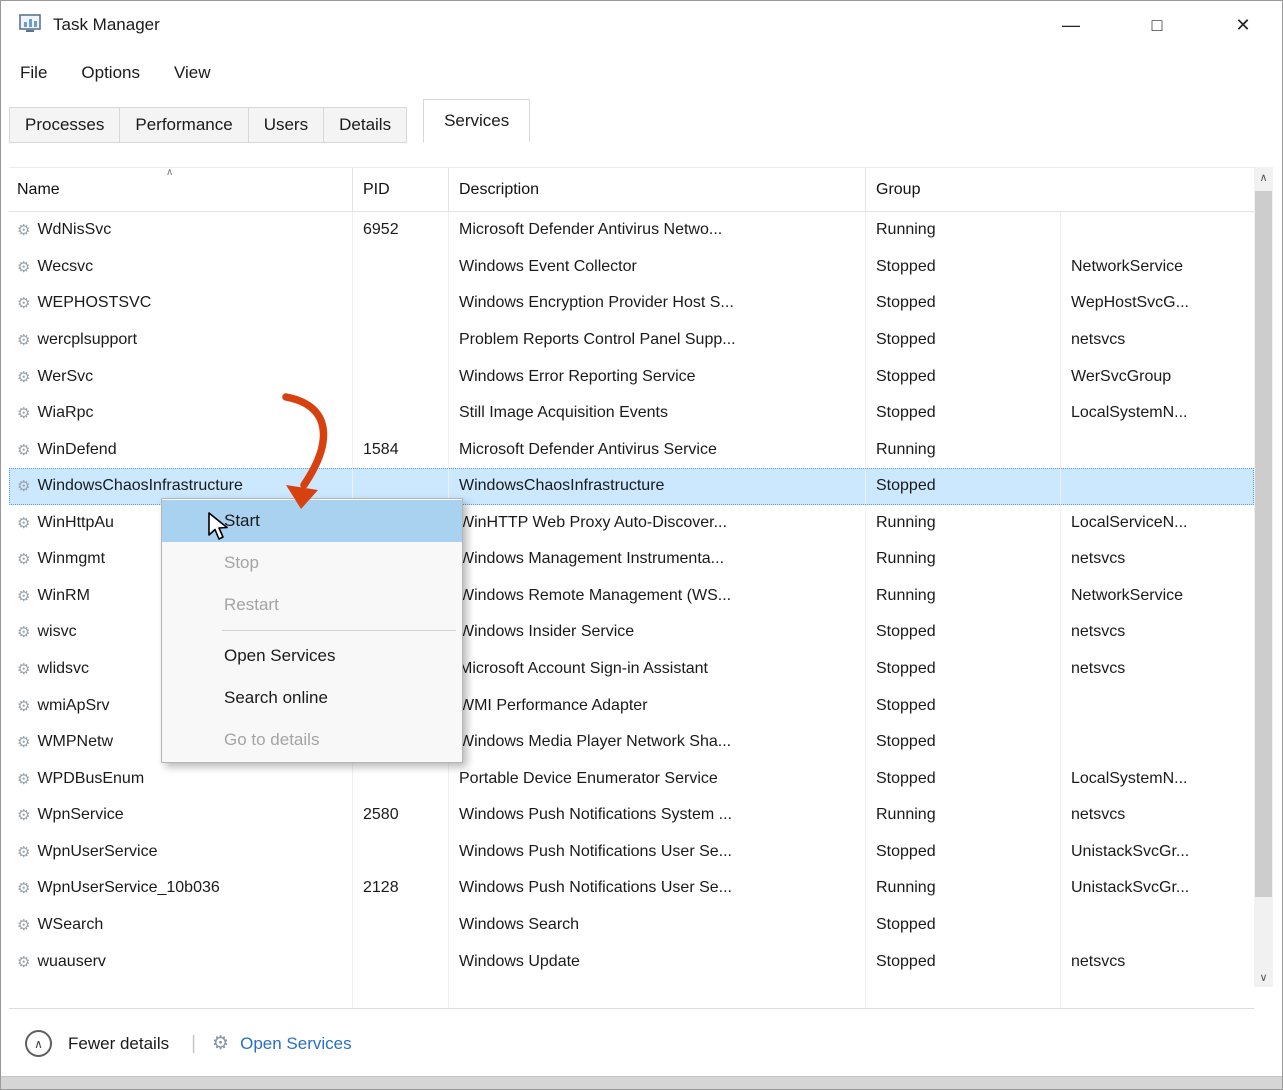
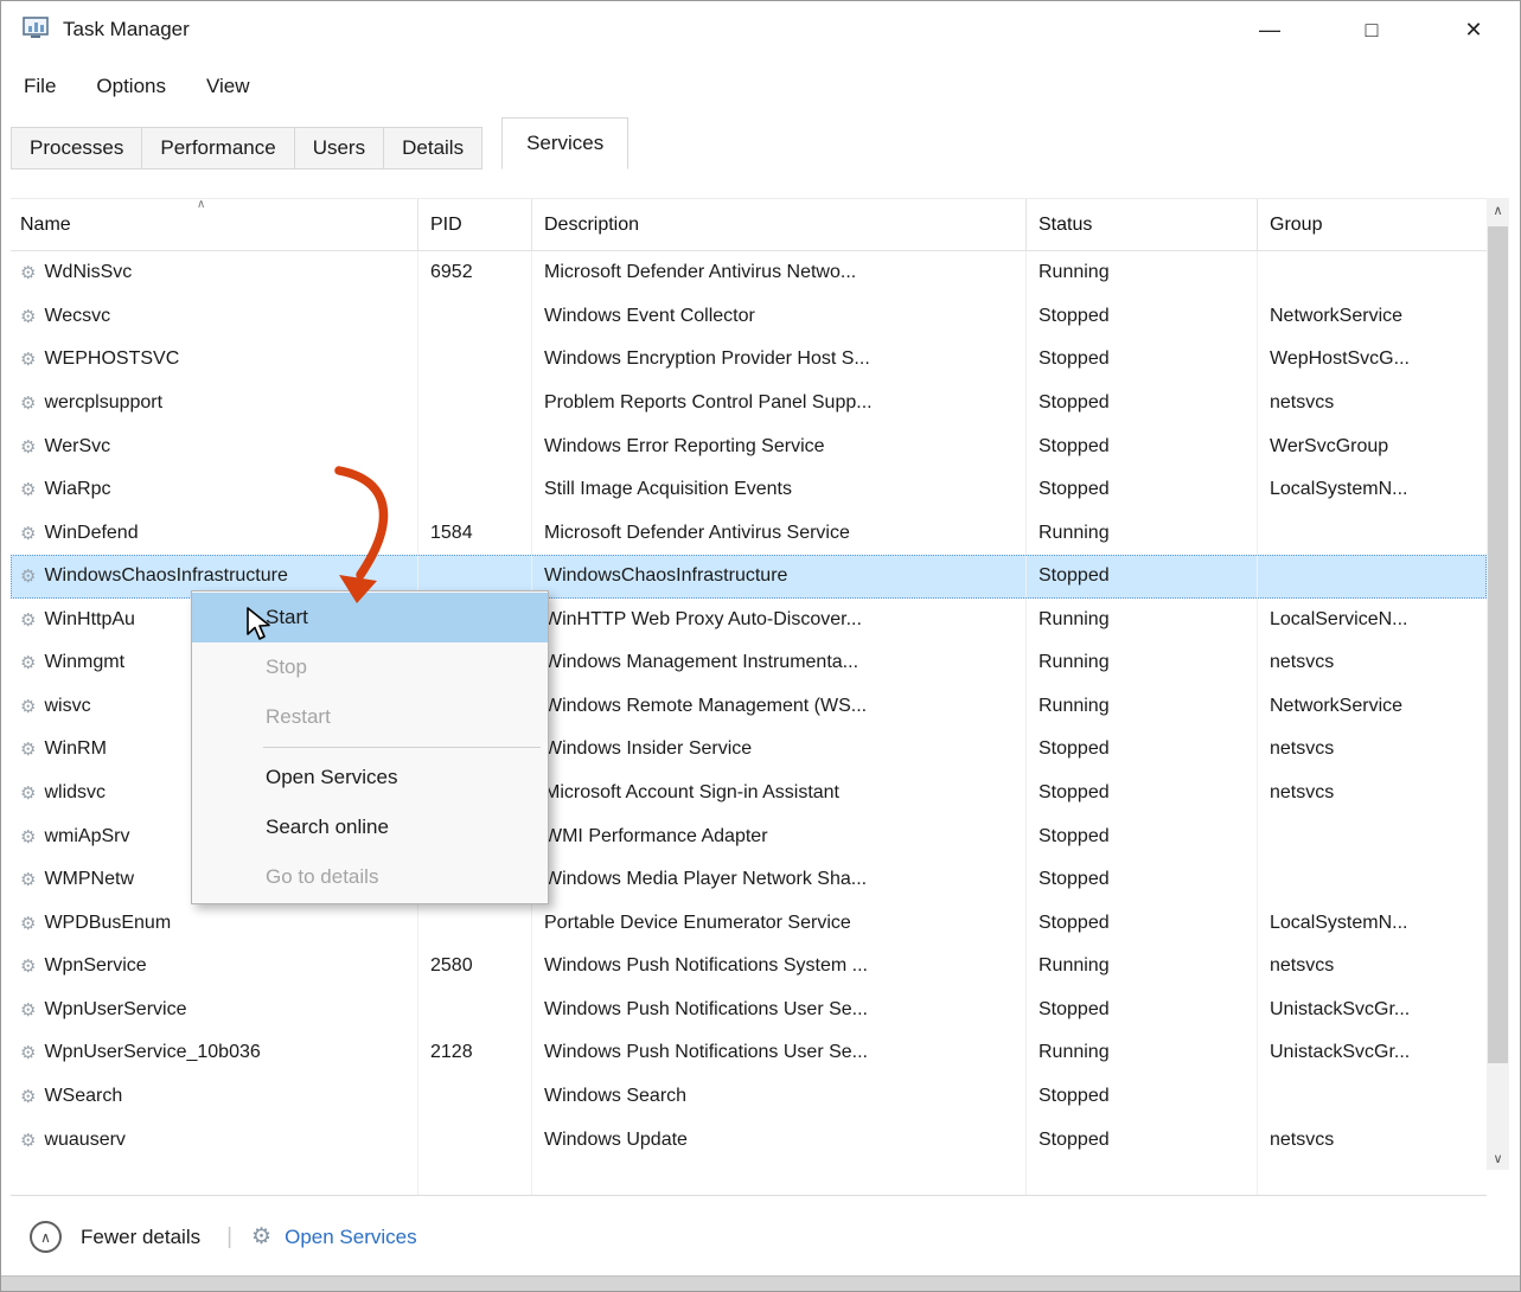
  Task Manager
  —
  □
  ✕
  File
  Options
  View
  Processes
  Performance
  Users
  Details
  Services
  ∧
  Name
  PID
  Description
+ Status
  Group
  ⚙
  WdNisSvc
  6952
  Microsoft Defender Antivirus Netwo...
  Running
  ⚙
  Wecsvc
  Windows Event Collector
  Stopped
  NetworkService
  ⚙
  WEPHOSTSVC
  Windows Encryption Provider Host S...
  Stopped
  WepHostSvcG...
  ⚙
  wercplsupport
  Problem Reports Control Panel Supp...
  Stopped
  netsvcs
  ⚙
  WerSvc
  Windows Error Reporting Service
  Stopped
  WerSvcGroup
  ⚙
  WiaRpc
  Still Image Acquisition Events
  Stopped
  LocalSystemN...
  ⚙
  WinDefend
  1584
  Microsoft Defender Antivirus Service
  Running
  ⚙
  WindowsChaosInfrastructure
  WindowsChaosInfrastructure
  Stopped
  ⚙
  WinHttpAu
  WinHTTP Web Proxy Auto-Discover...
  Running
  LocalServiceN...
  ⚙
  Winmgmt
  Windows Management Instrumenta...
  Running
  netsvcs
  ⚙
- WinRM
+ wisvc
  Windows Remote Management (WS...
  Running
  NetworkService
  ⚙
- wisvc
+ WinRM
  Windows Insider Service
  Stopped
  netsvcs
  ⚙
  wlidsvc
  Microsoft Account Sign-in Assistant
  Stopped
  netsvcs
  ⚙
  wmiApSrv
  WMI Performance Adapter
  Stopped
  ⚙
  WMPNetw
  Windows Media Player Network Sha...
  Stopped
  ⚙
  WPDBusEnum
  Portable Device Enumerator Service
  Stopped
  LocalSystemN...
  ⚙
  WpnService
  2580
  Windows Push Notifications System ...
  Running
  netsvcs
  ⚙
  WpnUserService
  Windows Push Notifications User Se...
  Stopped
  UnistackSvcGr...
  ⚙
  WpnUserService_10b036
  2128
  Windows Push Notifications User Se...
  Running
  UnistackSvcGr...
  ⚙
  WSearch
  Windows Search
  Stopped
  ⚙
  wuauserv
  Windows Update
  Stopped
  netsvcs
  ∧
  ∨
  ∧
  Fewer details
  |
  ⚙
  Open Services
  Start
  Stop
  Restart
  Open Services
  Search online
  Go to details
